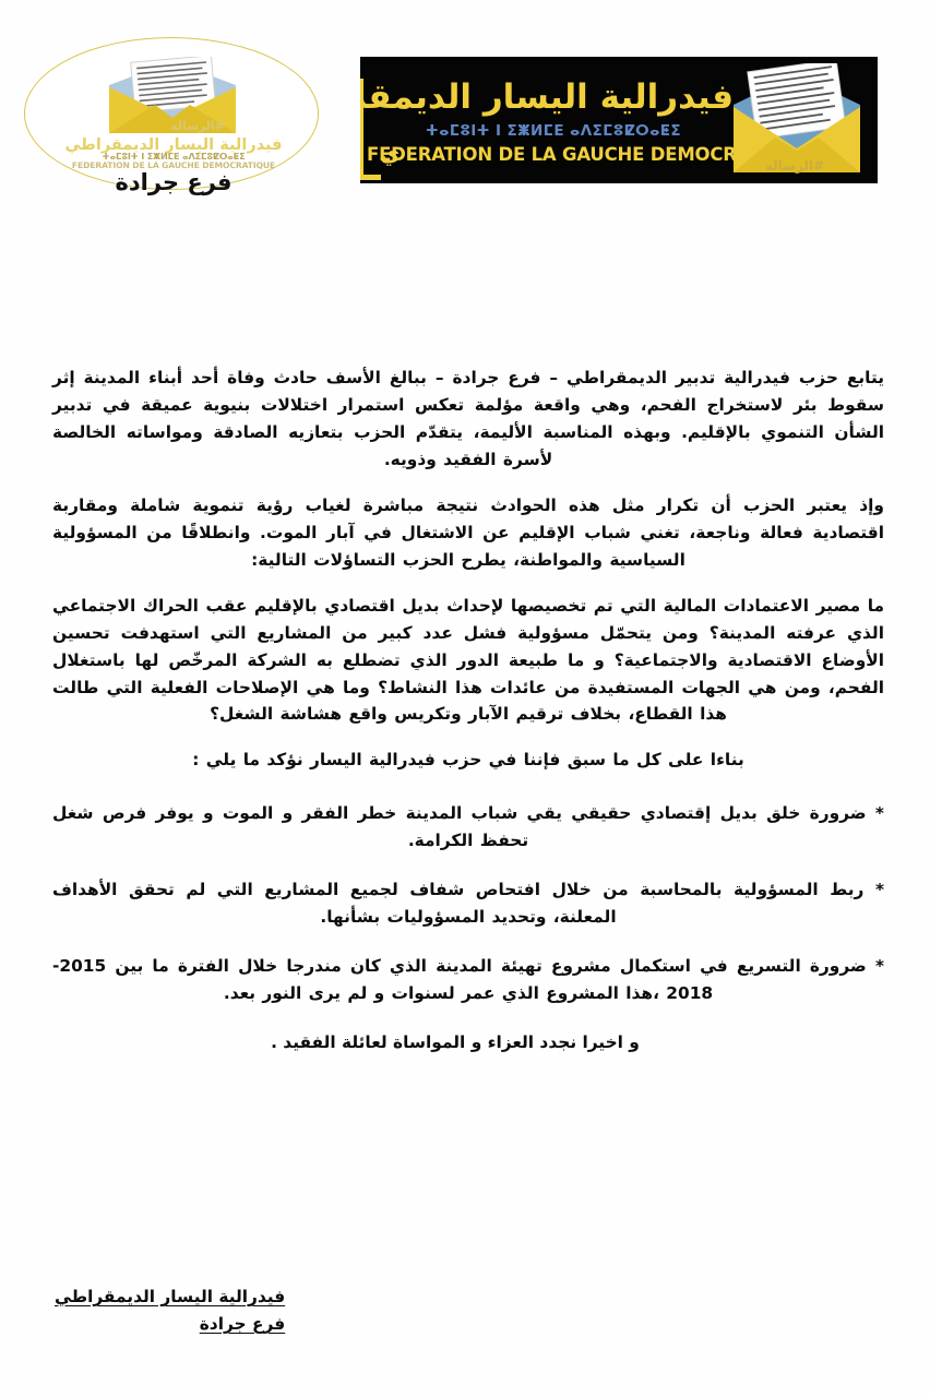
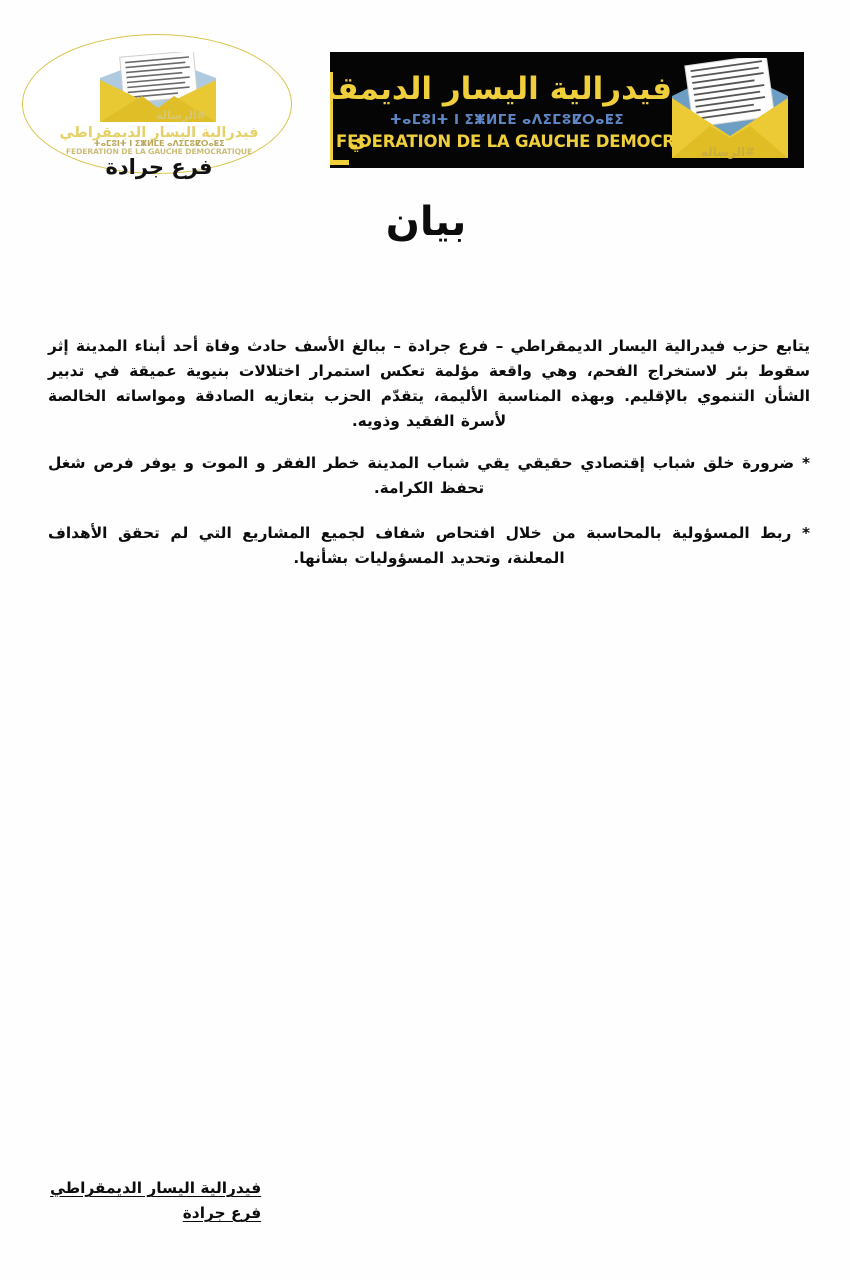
  #الرسالة
  فيدرالية اليسار الديمقراطي
  ⵜⴰⵎⵓⵏⵜ ⵏ ⵉⵥⵍⵎⴹ ⴰⴷⵉⵎⵓⵇⵔⴰⵟⵉ
  FEDERATION DE LA GAUCHE DEMOCRATIQUE
  فرع جرادة
  ي
  فيدرالية اليسار الديمق
  ⵜⴰⵎⵓⵏⵜ ⵏ ⵉⵥⵍⵎⴹ ⴰⴷⵉⵎⵓⵇⵔⴰⵟⵉ
  FEDERATION DE LA GAUCHE DEMOCR
  #الرسالة
+ بيان
- يتابع حزب فيدرالية تدبير الديمقراطي – فرع جرادة – ببالغ الأسف حادث وفاة أحد أبناء المدينة إثر سقوط بئر لاستخراج الفحم، وهي واقعة مؤلمة تعكس استمرار اختلالات بنيوية عميقة في تدبير الشأن التنموي بالإقليم. وبهذه المناسبة الأليمة، يتقدّم الحزب بتعازيه الصادقة ومواساته الخالصة لأسرة الفقيد وذويه.
+ يتابع حزب فيدرالية اليسار الديمقراطي – فرع جرادة – ببالغ الأسف حادث وفاة أحد أبناء المدينة إثر سقوط بئر لاستخراج الفحم، وهي واقعة مؤلمة تعكس استمرار اختلالات بنيوية عميقة في تدبير الشأن التنموي بالإقليم. وبهذه المناسبة الأليمة، يتقدّم الحزب بتعازيه الصادقة ومواساته الخالصة لأسرة الفقيد وذويه.
- وإذ يعتبر الحزب أن تكرار مثل هذه الحوادث نتيجة مباشرة لغياب رؤية تنموية شاملة ومقاربة اقتصادية فعالة وناجعة، تغني شباب الإقليم عن الاشتغال في آبار الموت. وانطلاقًا من المسؤولية السياسية والمواطنة، يطرح الحزب التساؤلات التالية:
- ما مصير الاعتمادات المالية التي تم تخصيصها لإحداث بديل اقتصادي بالإقليم عقب الحراك الاجتماعي الذي عرفته المدينة؟ ومن يتحمّل مسؤولية فشل عدد كبير من المشاريع التي استهدفت تحسين الأوضاع الاقتصادية والاجتماعية؟ و ما طبيعة الدور الذي تضطلع به الشركة المرخّص لها باستغلال الفحم، ومن هي الجهات المستفيدة من عائدات هذا النشاط؟ وما هي الإصلاحات الفعلية التي طالت هذا القطاع، بخلاف ترقيم الآبار وتكريس واقع هشاشة الشغل؟
- بناءا على كل ما سبق فإننا في حزب فيدرالية اليسار نؤكد ما يلي :
- * ضرورة خلق بديل إقتصادي حقيقي يقي شباب المدينة خطر الفقر و الموت و يوفر فرص شغل تحفظ الكرامة.
+ * ضرورة خلق شباب إقتصادي حقيقي يقي شباب المدينة خطر الفقر و الموت و يوفر فرص شغل تحفظ الكرامة.
  * ربط المسؤولية بالمحاسبة من خلال افتحاص شفاف لجميع المشاريع التي لم تحقق الأهداف المعلنة، وتحديد المسؤوليات بشأنها.
- * ضرورة التسريع في استكمال مشروع تهيئة المدينة الذي كان مندرجا خلال الفترة ما بين 2015-2018 ،هذا المشروع الذي عمر لسنوات و لم يرى النور بعد.
- و اخيرا نجدد العزاء و المواساة لعائلة الفقيد .
  فيدرالية اليسار الديمقراطي
  فرع جرادة
